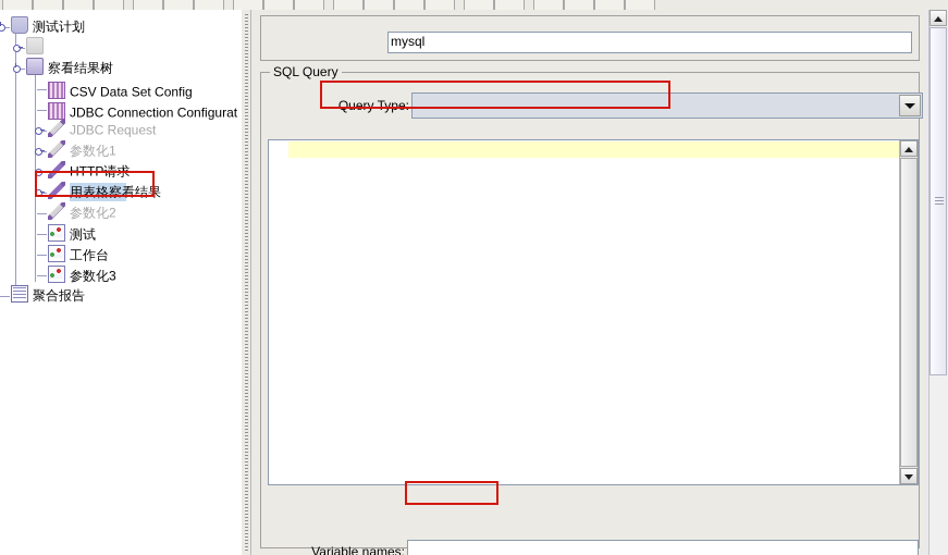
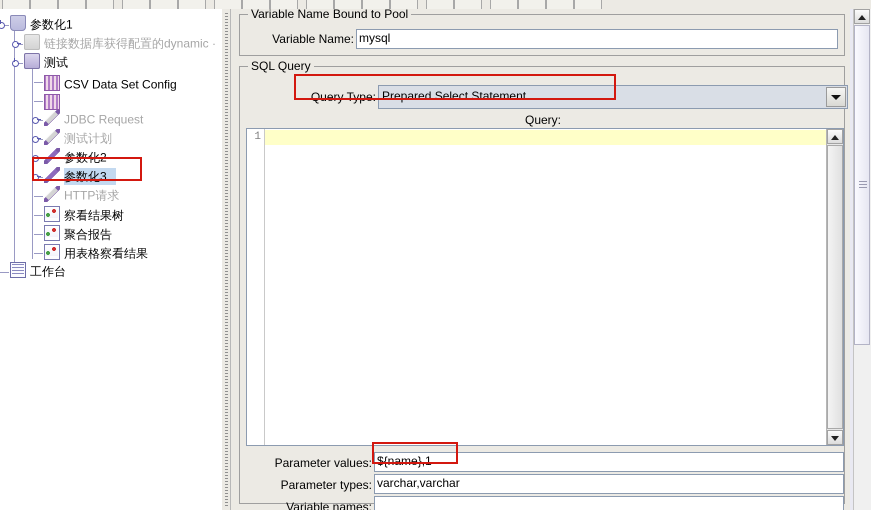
- 测试计划
+ 参数化1
+ 链接数据库获得配置的dynamic ·
- 察看结果树
+ 测试
  CSV Data Set Config
- JDBC Connection Configurat
  JDBC Request
- 参数化1
+ 测试计划
- HTTP请求
+ 参数化2
- 用表格察看结果
+ 参数化3
- 参数化2
+ HTTP请求
- 测试
+ 察看结果树
- 工作台
+ 聚合报告
- 参数化3
+ 用表格察看结果
- 聚合报告
+ 工作台
+ Variable Name Bound to Pool
+ Variable Name:
  mysql
  SQL Query
  Query Type:
+ Prepared Select Statement
+ Query:
+ 1
+ Parameter values:
+ ${name},1
+ Parameter types:
+ varchar,varchar
  Variable names:
